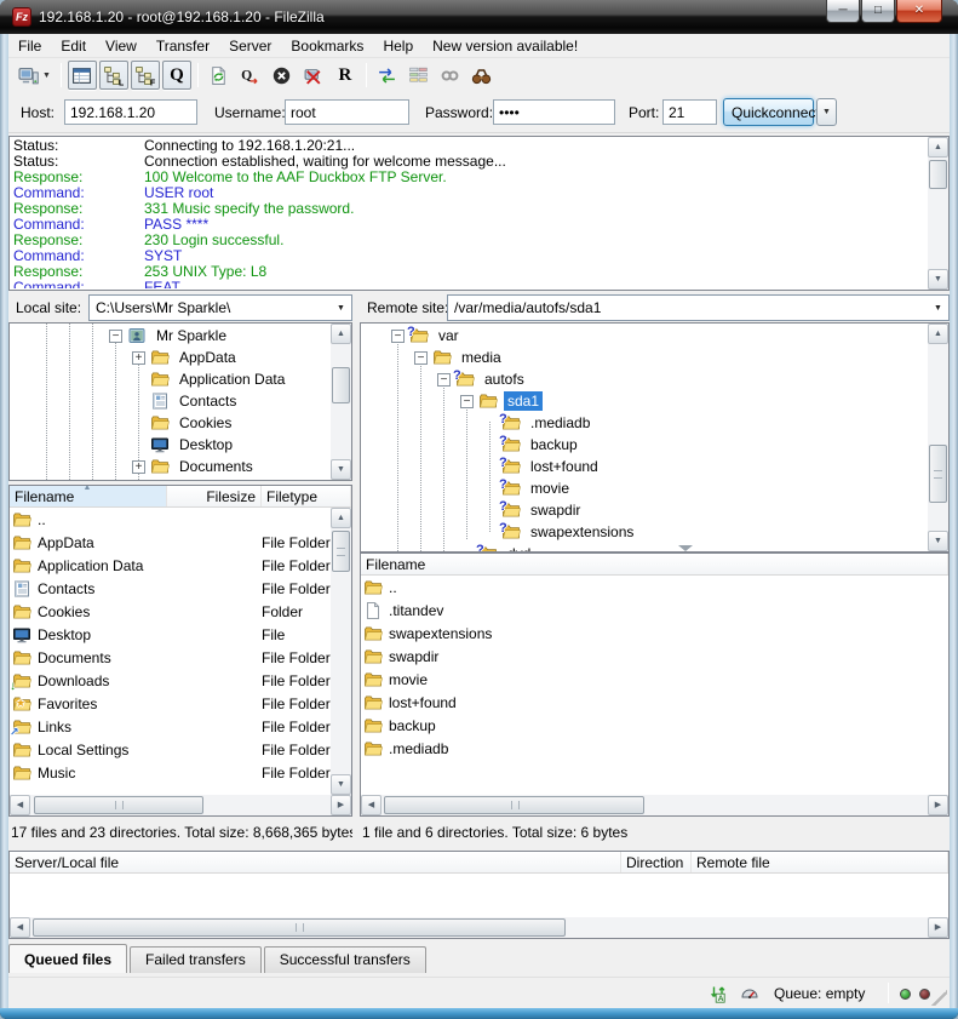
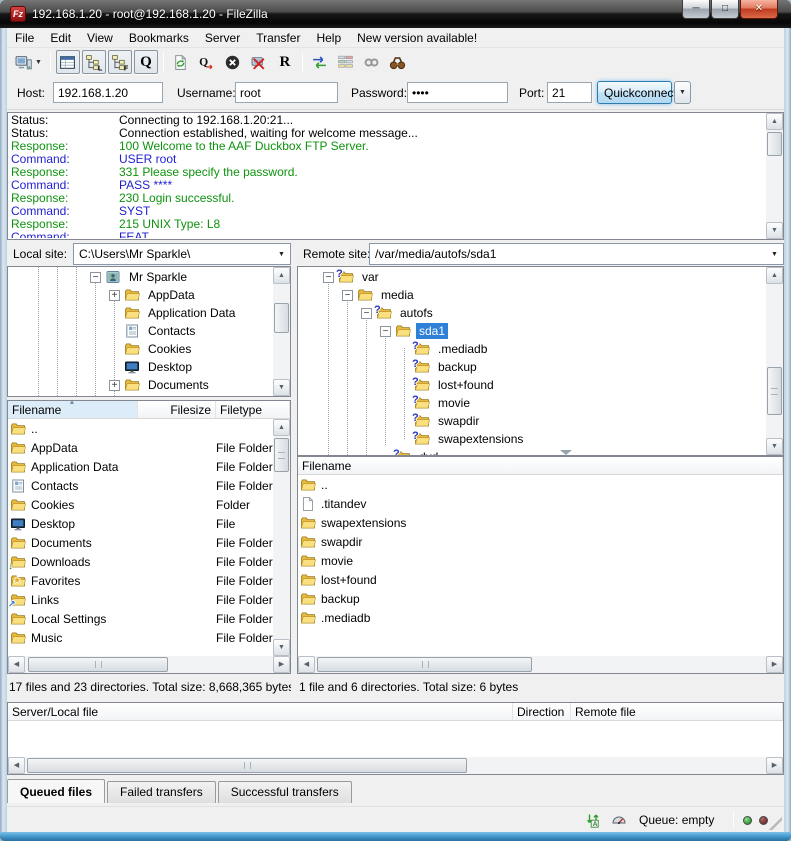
  Fz
  192.168.1.20 - root@192.168.1.20 - FileZilla
  ─
  □
  ✕
  File
  Edit
  View
- Transfer
+ Bookmarks
  Server
- Bookmarks
+ Transfer
  Help
  New version available!
  Q
  Q
  R
  Host:
  192.168.1.20
  Username
  root
  Password:
  ••••
  Port:
  21
  Quickconnec
  Status:
  Connecting to 192.168.1.20:21...
  Status:
  Connection established, waiting for welcome message...
  Response:
  100 Welcome to the AAF Duckbox FTP Server.
  Command:
  USER root
  Response:
- 331 Music specify the password.
+ 331 Please specify the password.
  Command:
  PASS ****
  Response:
  230 Login successful.
  Command:
  SYST
  Response:
- 253 UNIX Type: L8
+ 215 UNIX Type: L8
  Command:
  FEAT
  Local site:
  C:\Users\Mr Sparkle\
  Remote site
  /var/media/autofs/sda1
  −
  Mr Sparkle
  +
  AppData
  Application Data
  Contacts
  Cookies
  Desktop
  +
  Documents
  −
  ?
  var
  −
  media
  −
  ?
  autofs
  −
  sda1
  ?
  .mediadb
  ?
  backup
  ?
  lost+found
  ?
  movie
  ?
  swapdir
  ?
  swapextensions
  ?
  Filename
  Filesize
  Filetype
  ..
  AppData
  File Folder
  Application Data
  File Folder
  Contacts
  File Folder
  Cookies
  Folder
  Desktop
  File
  Documents
  File Folder
  ↓
  Downloads
  File Folder
  ★
  Favorites
  File Folder
  ↗
  Links
  File Folder
  Local Settings
  File Folder
  Music
  File Folder
  Filename
  ..
  .titandev
  swapextensions
  swapdir
  movie
  lost+found
  backup
  .mediadb
  17 files and 23 directories. Total size: 8,668,365 byte
  1 file and 6 directories. Total size: 6 bytes
  Server/Local file
  Direction
  Remote file
  Queued files
  Failed transfers
  Successful transfers
  Queue: empty
